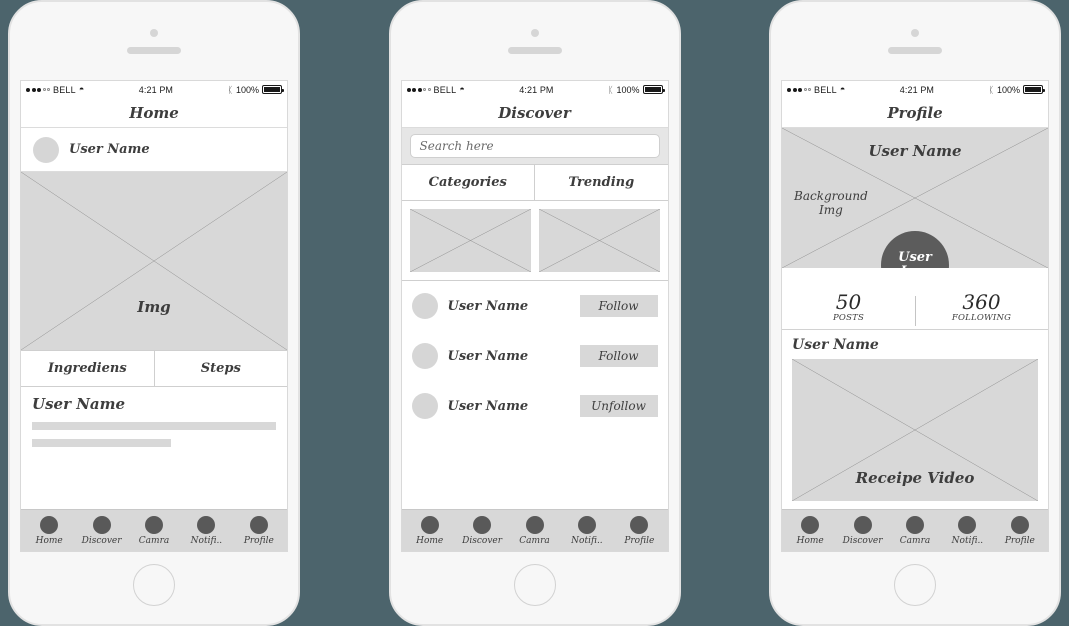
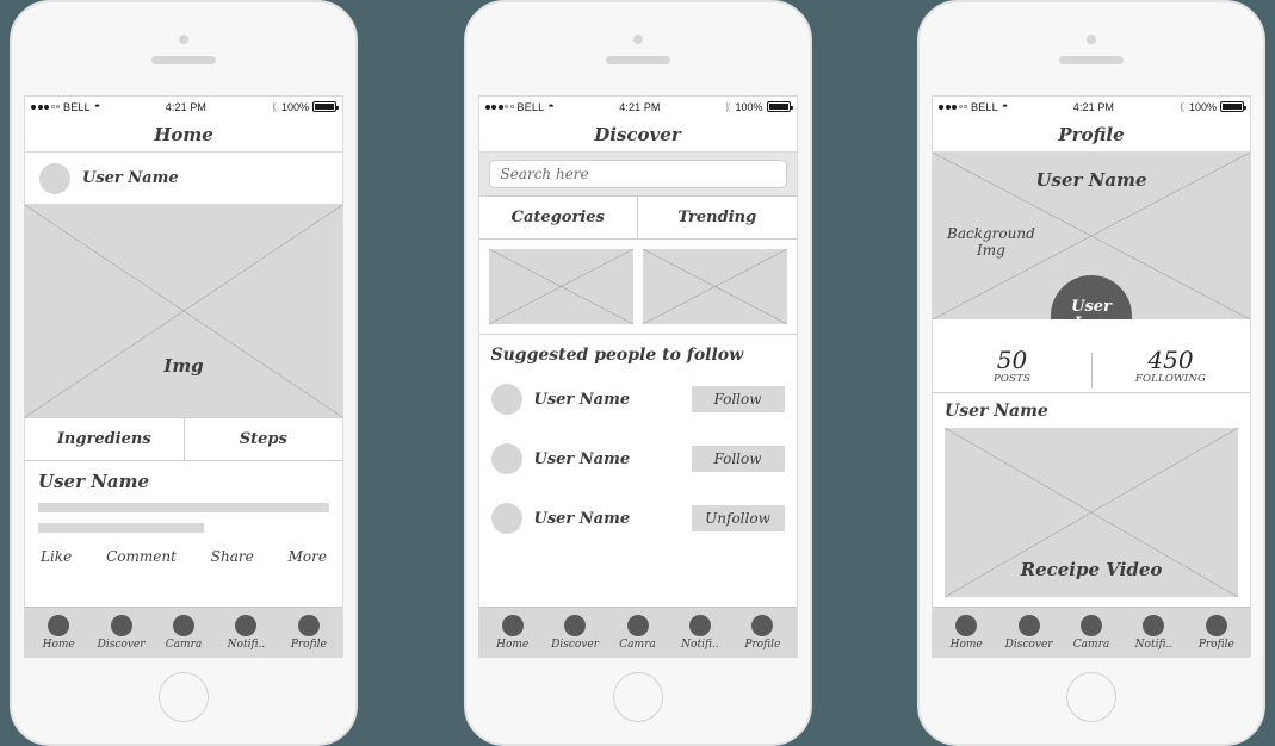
  BELL
  ◓
  4:21 PM
  ᛕ
  100%
  Home
  User Name
  Img
  Ingrediens
  Steps
  User Name
+ Like
+ Comment
+ Share
+ More
  Home
  Discover
  Camra
  Notifi..
  Profile
  BELL
  ◓
  4:21 PM
  ᛕ
  100%
  Discover
  Search here
  Categories
  Trending
+ Suggested people to follow
  User Name
  Follow
  User Name
  Follow
  User Name
  Unfollow
  Home
  Discover
  Camra
  Notifi..
  Profile
  BELL
  ◓
  4:21 PM
  ᛕ
  100%
  Profile
  User Name
  Background
  Img
  User
  50
  POSTS
- 360
+ 450
  FOLLOWING
  User Name
  Receipe Video
  Home
  Discover
  Camra
  Notifi..
  Profile
